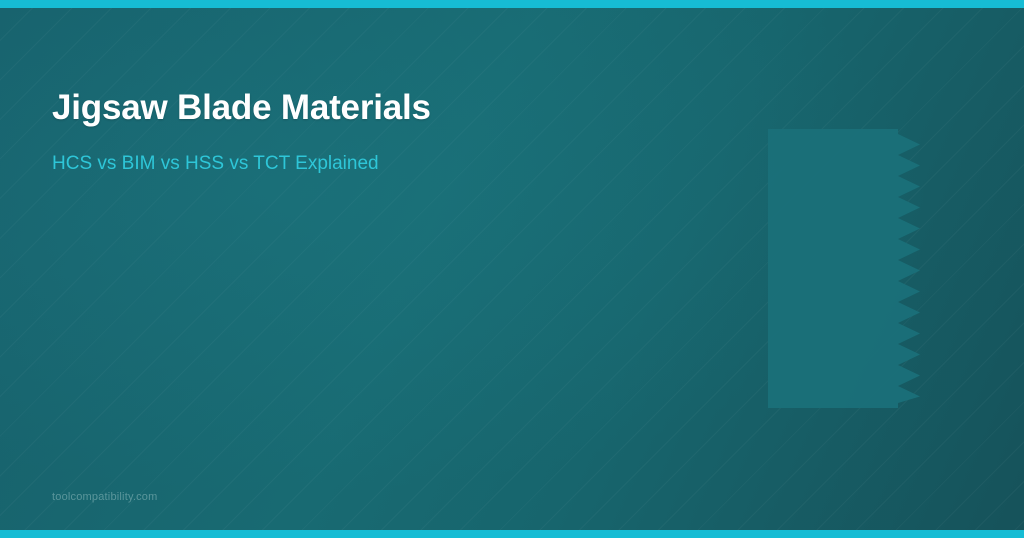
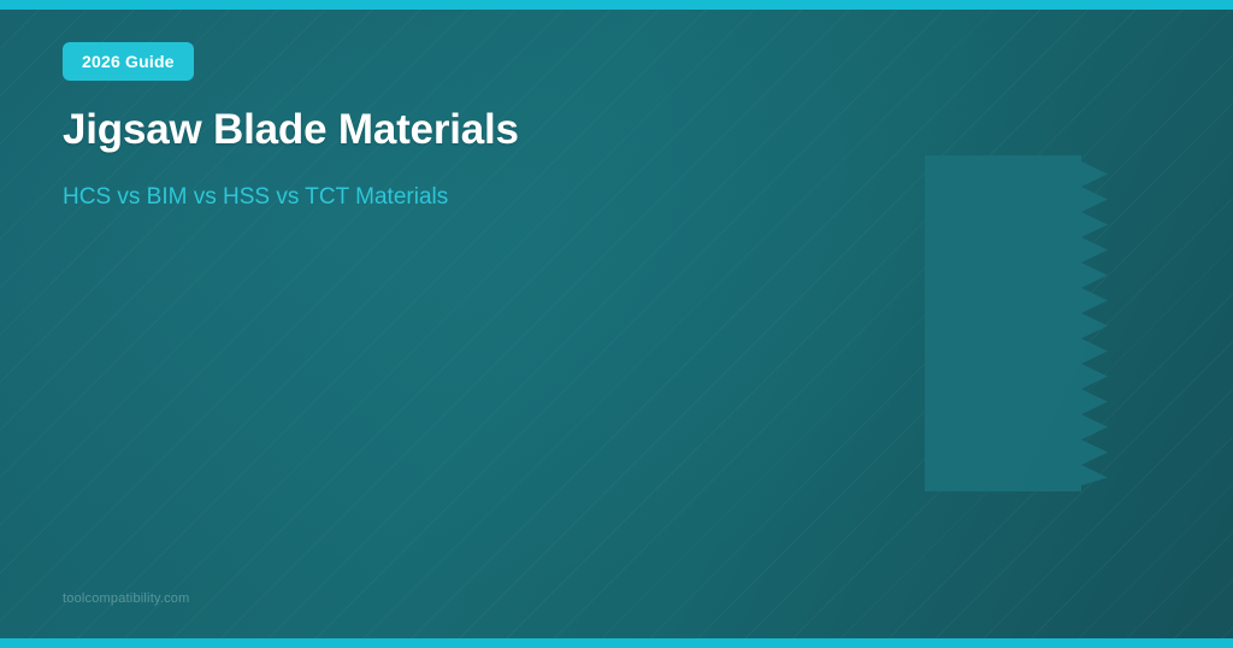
+ 2026 Guide
  Jigsaw Blade Materials
- HCS vs BIM vs HSS vs TCT Explained
+ HCS vs BIM vs HSS vs TCT Materials
  toolcompatibility.com
